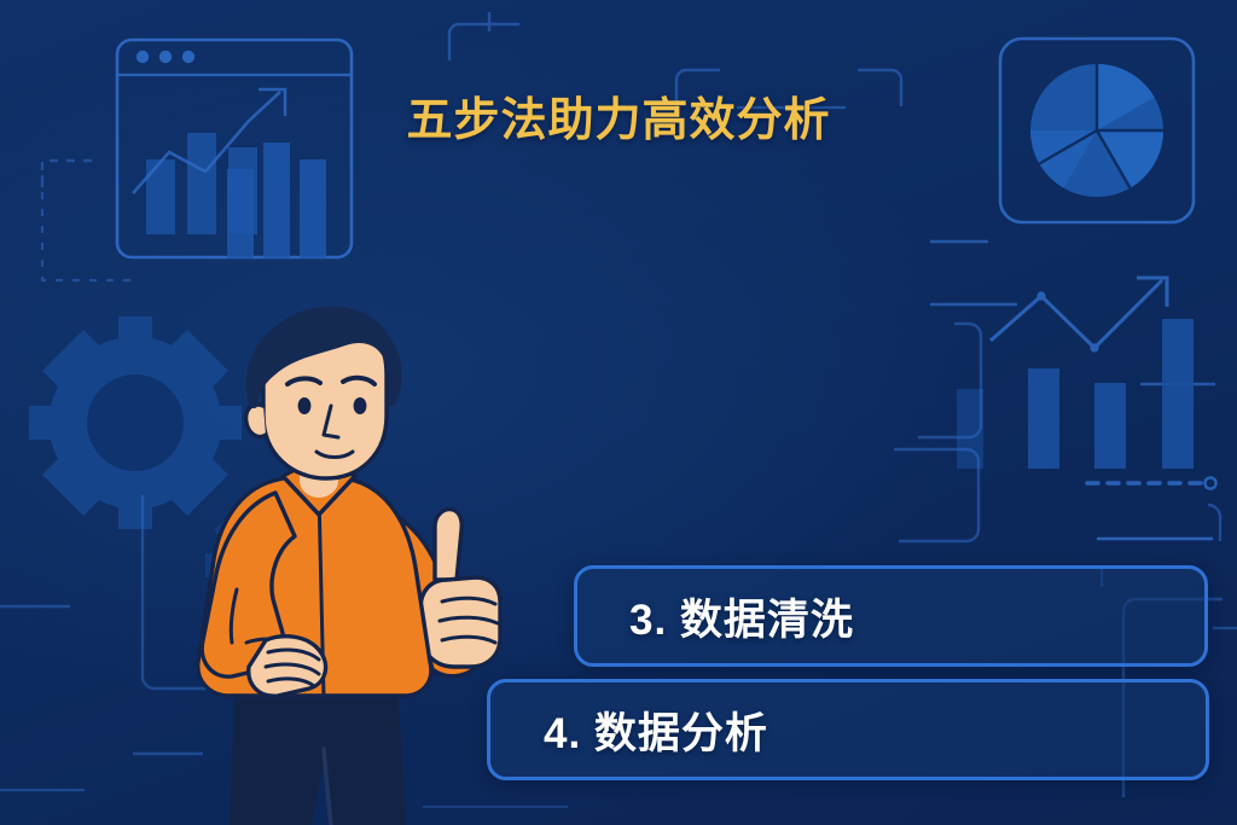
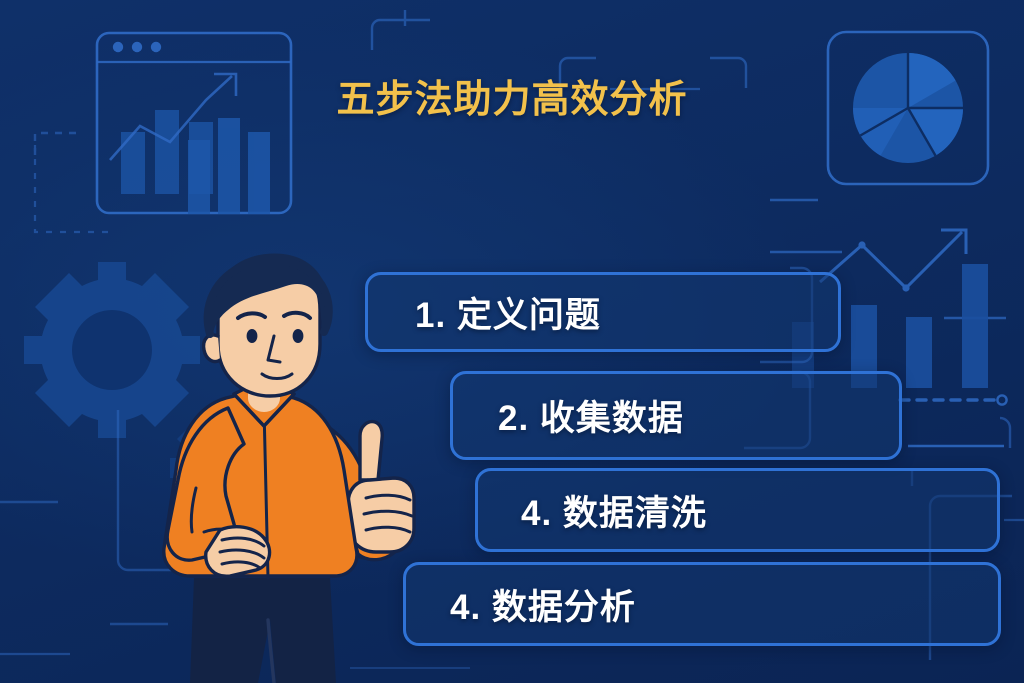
  五步法助力高效分析
+ 1. 定义问题
+ 2. 收集数据
- 3. 数据清洗
+ 4. 数据清洗
  4. 数据分析
